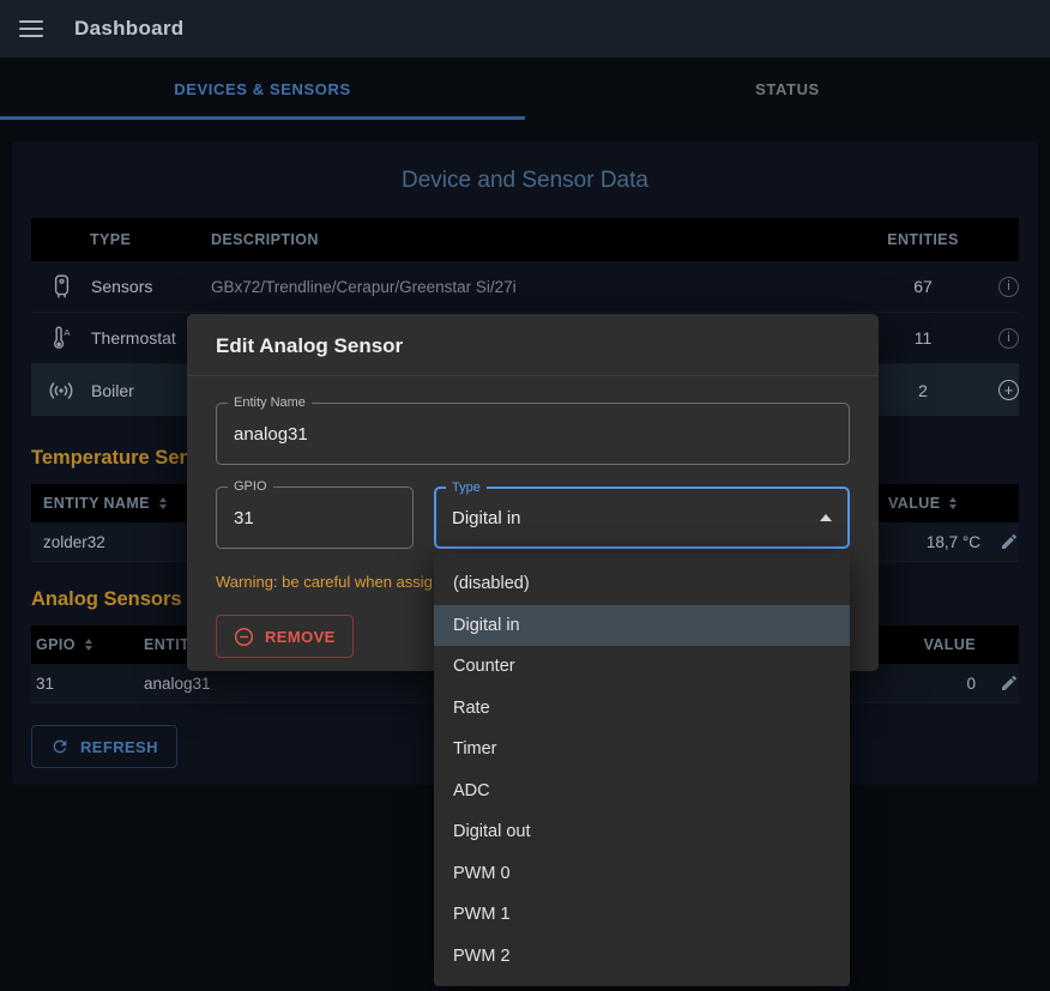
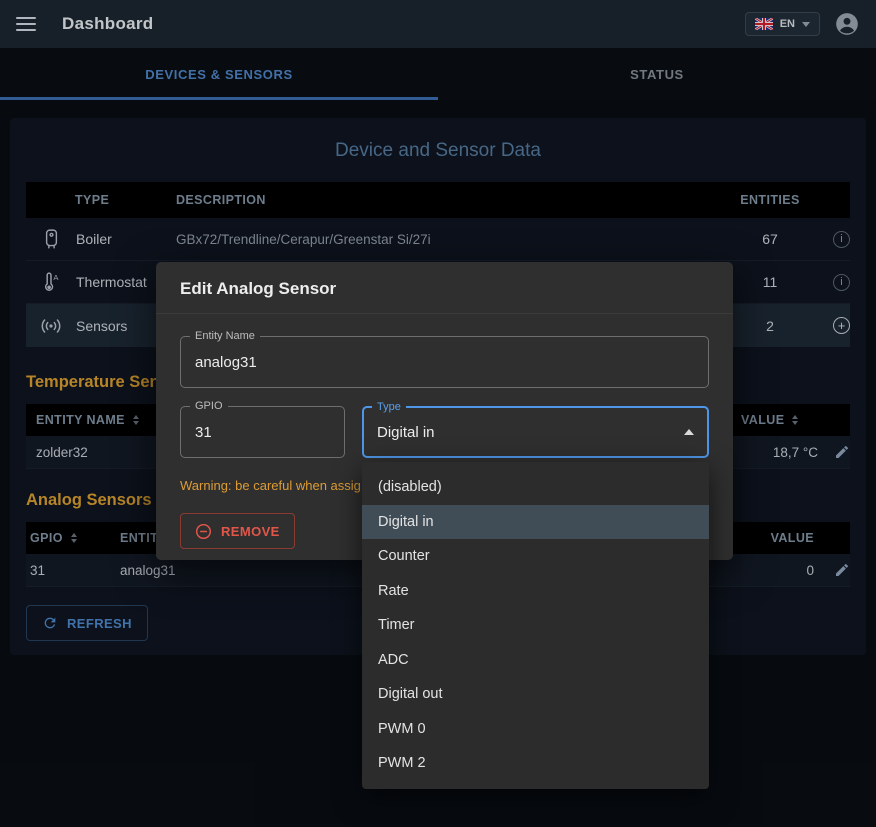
  Dashboard
+ EN
  DEVICES & SENSORS
  STATUS
  Device and Sensor Data
  TYPE
  DESCRIPTION
  ENTITIES
- Sensors
+ Boiler
  GBx72/Trendline/Cerapur/Greenstar Si/27i
  67
  A
  Thermostat
  11
- Boiler
+ Sensors
  2
  Temperature Sen
  ENTITY NAME
  VALUE
  zolder32
  18,7 °C
  Analog Sensors
  GPIO
  VALUE
  31
  analog31
  0
  REFRESH
  Edit Analog Sensor
  Entity Name
  analog31
  GPIO
  31
  Type
  Digital in
  Warning: be careful when assig
  REMOVE
  (disabled)
  Digital in
  Counter
  Rate
  Timer
  ADC
  Digital out
  PWM 0
- PWM 1
  PWM 2
